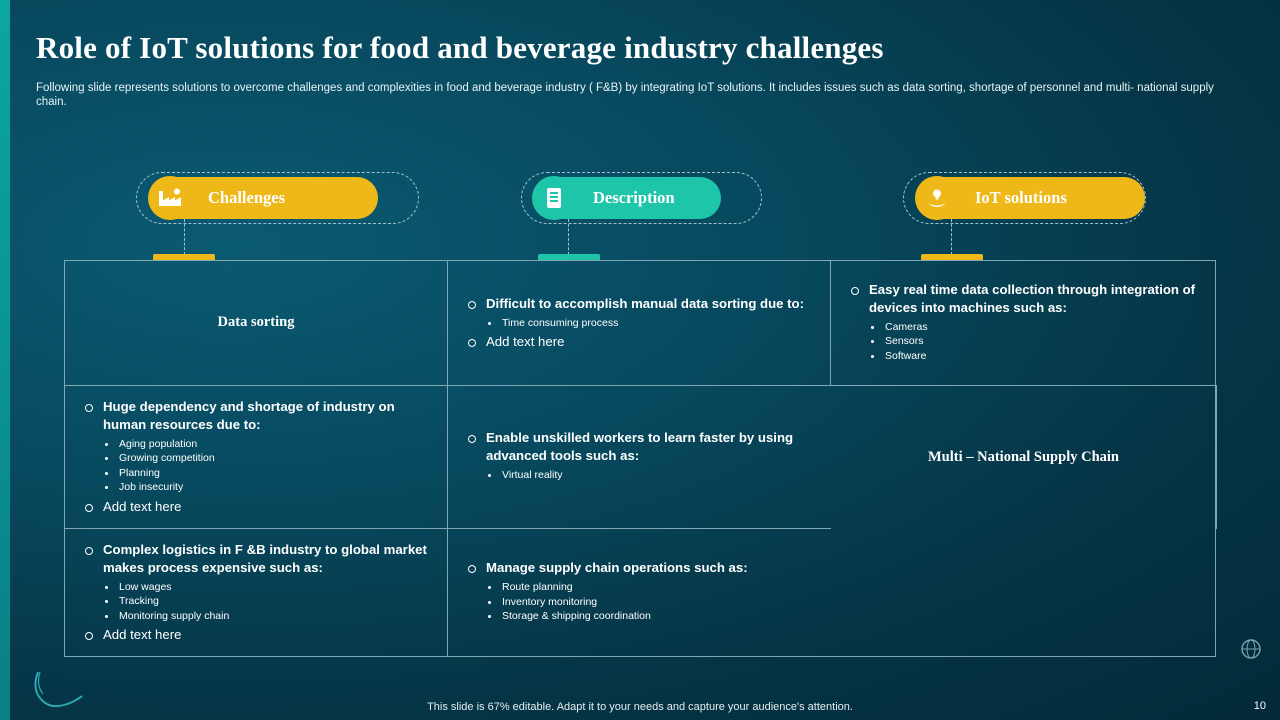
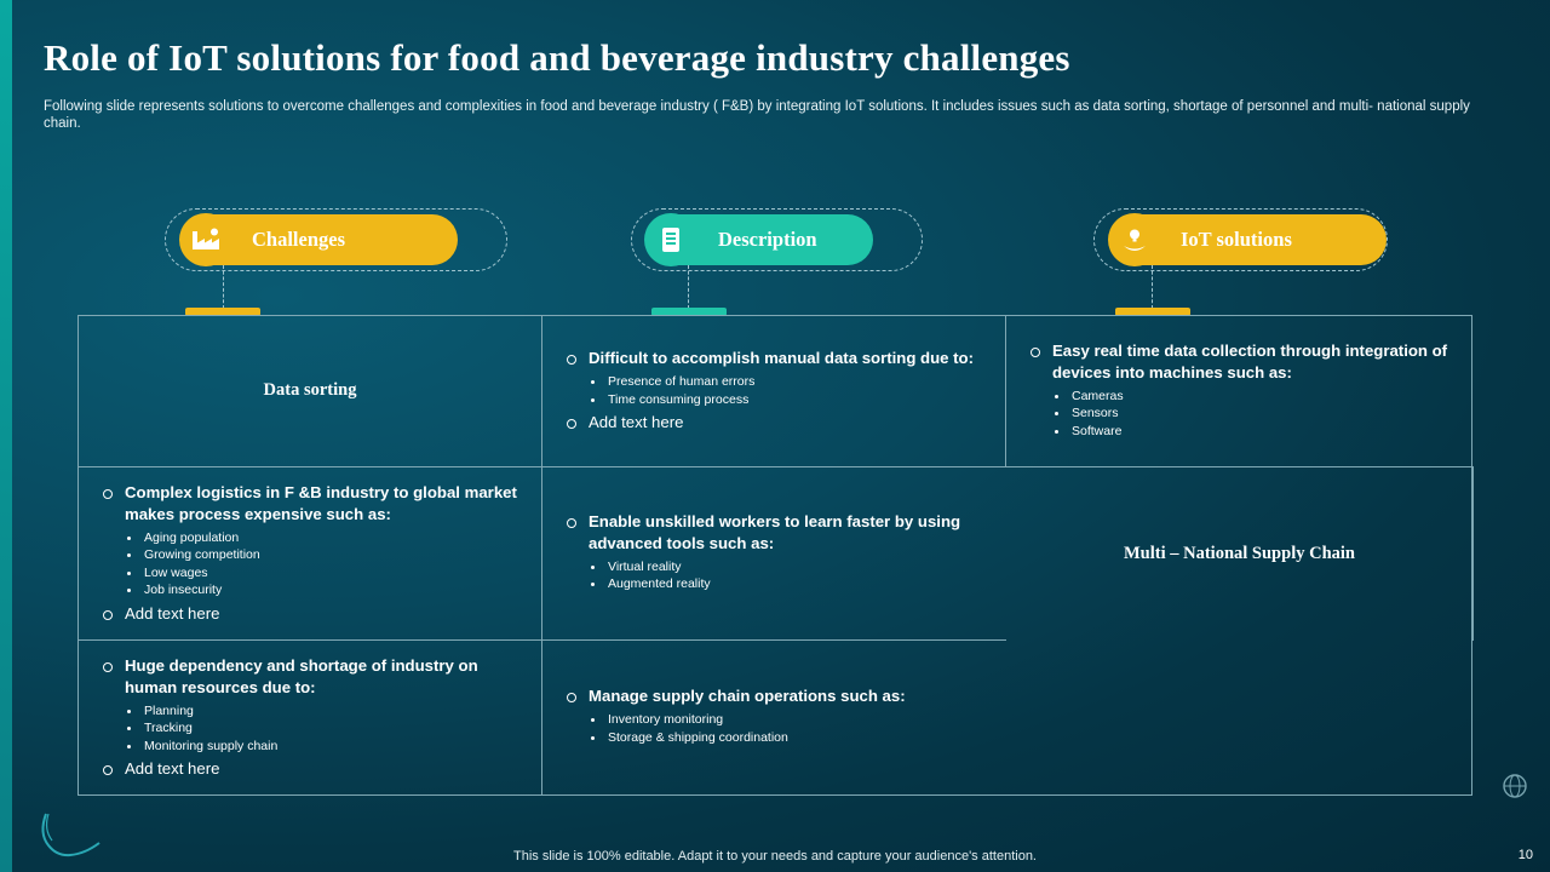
  Role of IoT solutions for food and beverage industry challenges
  Following slide represents solutions to overcome challenges and complexities in food and beverage industry ( F&B) by integrating IoT solutions. It includes issues such as data sorting, shortage of personnel and multi- national supply chain.
  Challenges
  Description
  IoT solutions
  Data sorting
  Difficult to accomplish manual data sorting due to:
+ Presence of human errors
  Time consuming process
  Add text here
  Easy real time data collection through integration of devices into machines such as:
  Cameras
  Sensors
  Software
- Huge dependency and shortage of industry on human resources due to:
+ Complex logistics in F &B industry to global market makes process expensive such as:
  Aging population
  Growing competition
- Planning
+ Low wages
  Job insecurity
  Add text here
  Enable unskilled workers to learn faster by using advanced tools such as:
  Virtual reality
+ Augmented reality
  Multi – National Supply Chain
- Complex logistics in F &B industry to global market makes process expensive such as:
+ Huge dependency and shortage of industry on human resources due to:
- Low wages
+ Planning
  Tracking
  Monitoring supply chain
  Add text here
  Manage supply chain operations such as:
- Route planning
  Inventory monitoring
  Storage & shipping coordination
- This slide is 67% editable. Adapt it to your needs and capture your audience's attention.
+ This slide is 100% editable. Adapt it to your needs and capture your audience's attention.
  10
